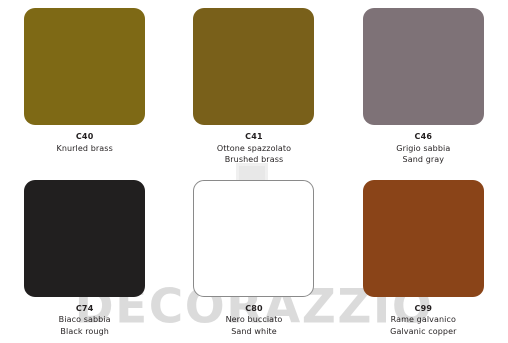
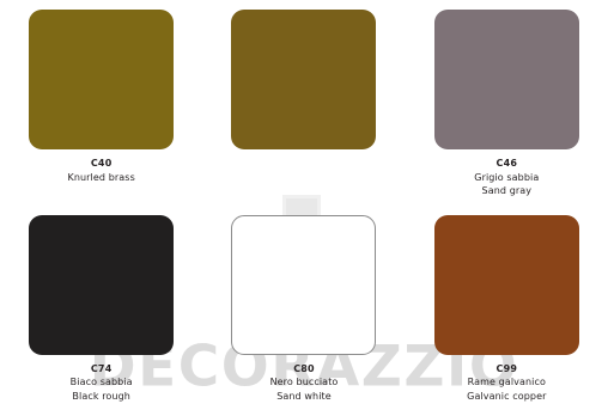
  DECORAZZIO
  C40
  Knurled brass
- C41
- Ottone spazzolato
- Brushed brass
  C46
  Grigio sabbia
  Sand gray
  C74
  Biaco sabbia
  Black rough
  C80
  Nero bucciato
  Sand white
  C99
  Rame galvanico
  Galvanic copper
